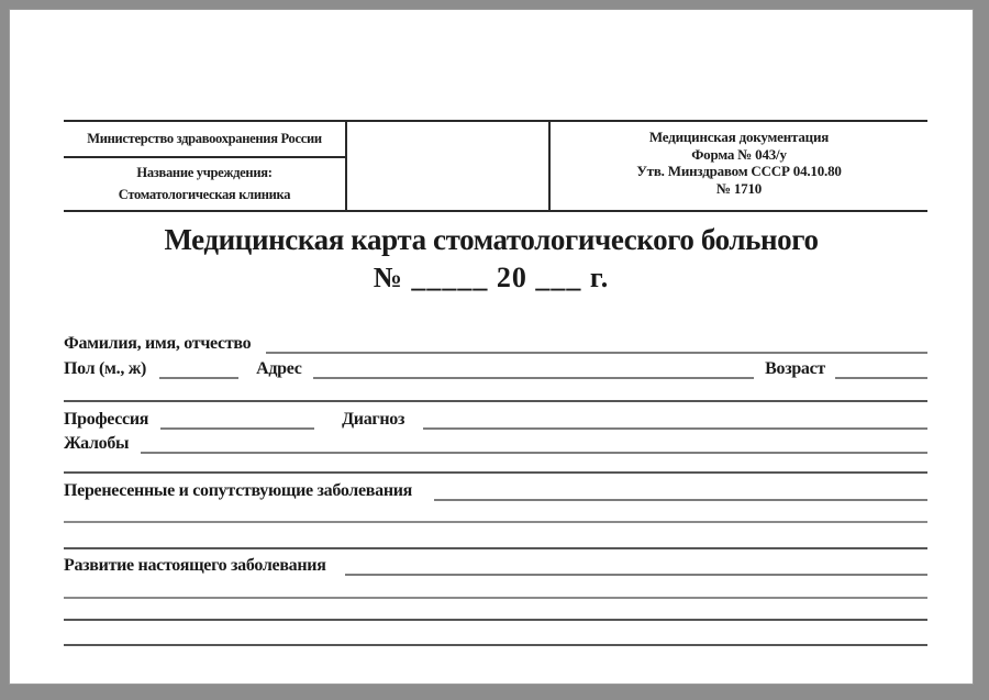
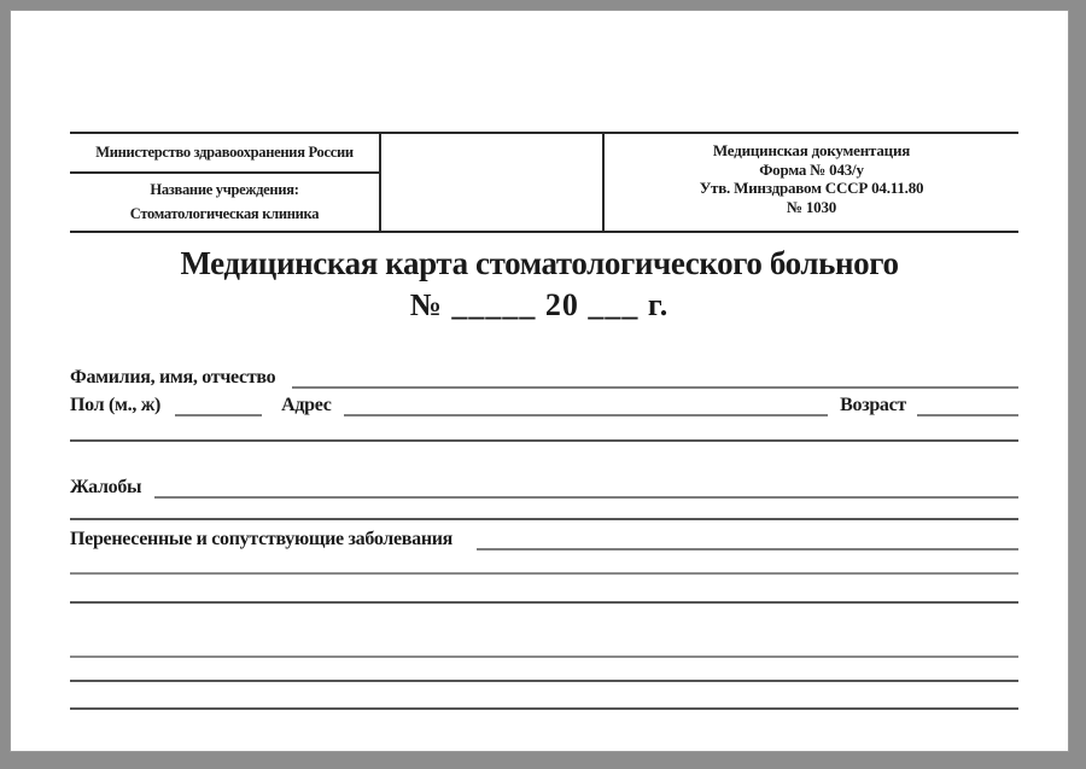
  Министерство здравоохранения России
  Название учреждения:
  Стоматологическая клиника
  Медицинская документация
  Форма № 043/у
- Утв. Минздравом СССР 04.10.80
+ Утв. Минздравом СССР 04.11.80
- № 1710
+ № 1030
  Медицинская карта стоматологического больного
  № _____ 20 ___ г.
  Фамилия, имя, отчество
  Пол (м., ж)
  Адрес
  Возраст
- Профессия
- Диагноз
  Жалобы
  Перенесенные и сопутствующие заболевания
- Развитие настоящего заболевания
